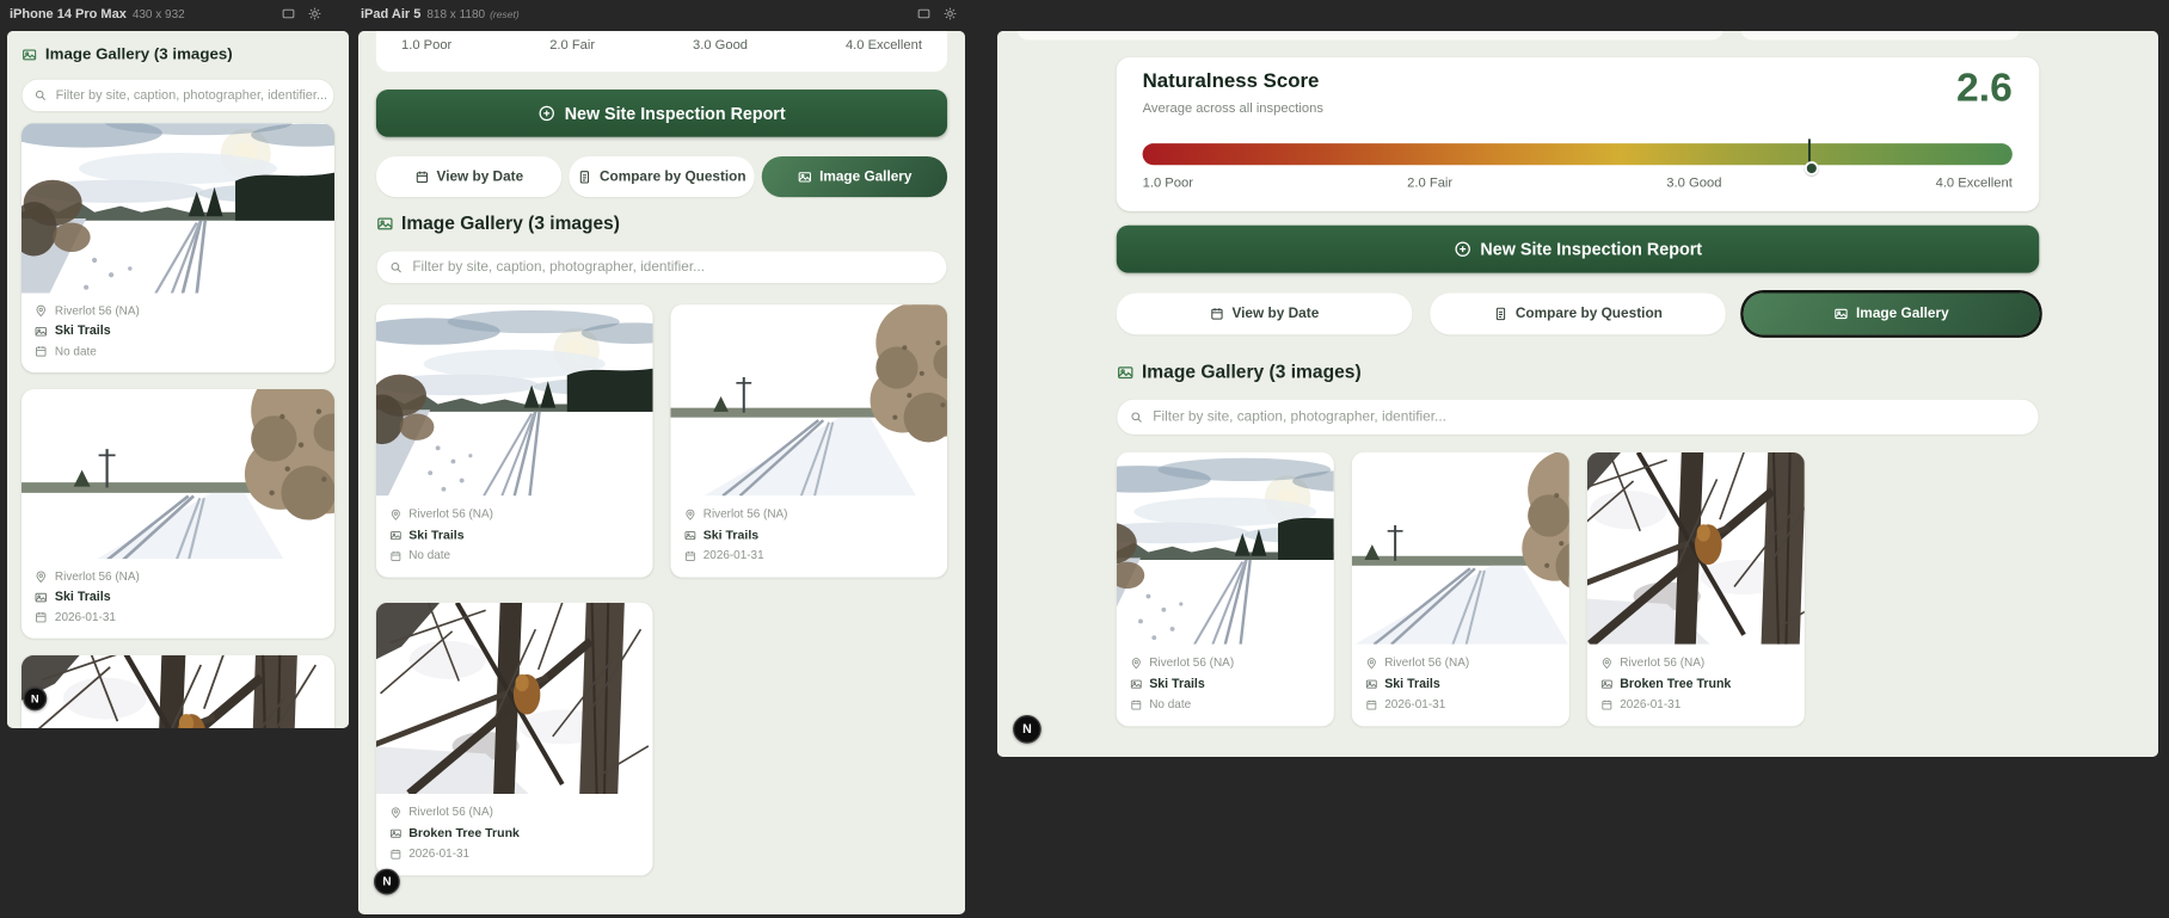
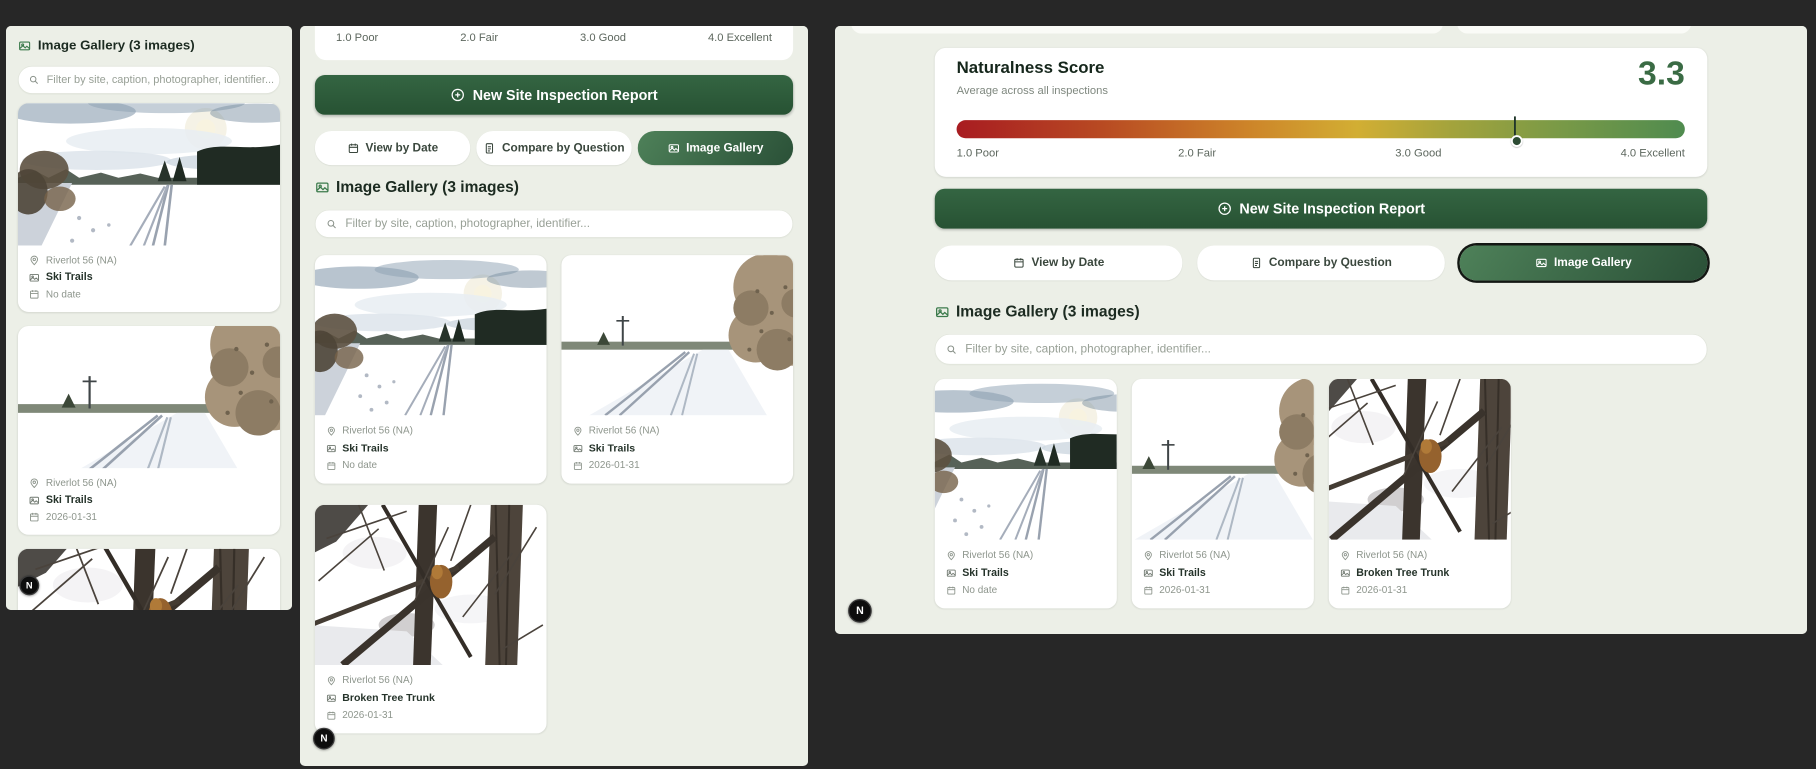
- iPhone 14 Pro Max
- 430 x 932
- iPad Air 5
- 818 x 1180
- (reset)
  Image Gallery (3 images)
  Filter by site, caption, photographer, identifier...
  Riverlot 56 (NA)
  Ski Trails
  No date
  Riverlot 56 (NA)
  Ski Trails
  2026-01-31
  N
  1.0 Poor
  2.0 Fair
  3.0 Good
  4.0 Excellent
  New Site Inspection Report
  View by Date
  Compare by Question
  Image Gallery
  Image Gallery (3 images)
  Filter by site, caption, photographer, identifier...
  Riverlot 56 (NA)
  Ski Trails
  No date
  Riverlot 56 (NA)
  Ski Trails
  2026-01-31
  Riverlot 56 (NA)
  Broken Tree Trunk
  2026-01-31
  N
  Naturalness Score
  Average across all inspections
- 2.6
+ 3.3
  1.0 Poor
  2.0 Fair
  3.0 Good
  4.0 Excellent
  New Site Inspection Report
  View by Date
  Compare by Question
  Image Gallery
  Image Gallery (3 images)
  Filter by site, caption, photographer, identifier...
  Riverlot 56 (NA)
  Ski Trails
  No date
  Riverlot 56 (NA)
  Ski Trails
  2026-01-31
  Riverlot 56 (NA)
  Broken Tree Trunk
  2026-01-31
  N
